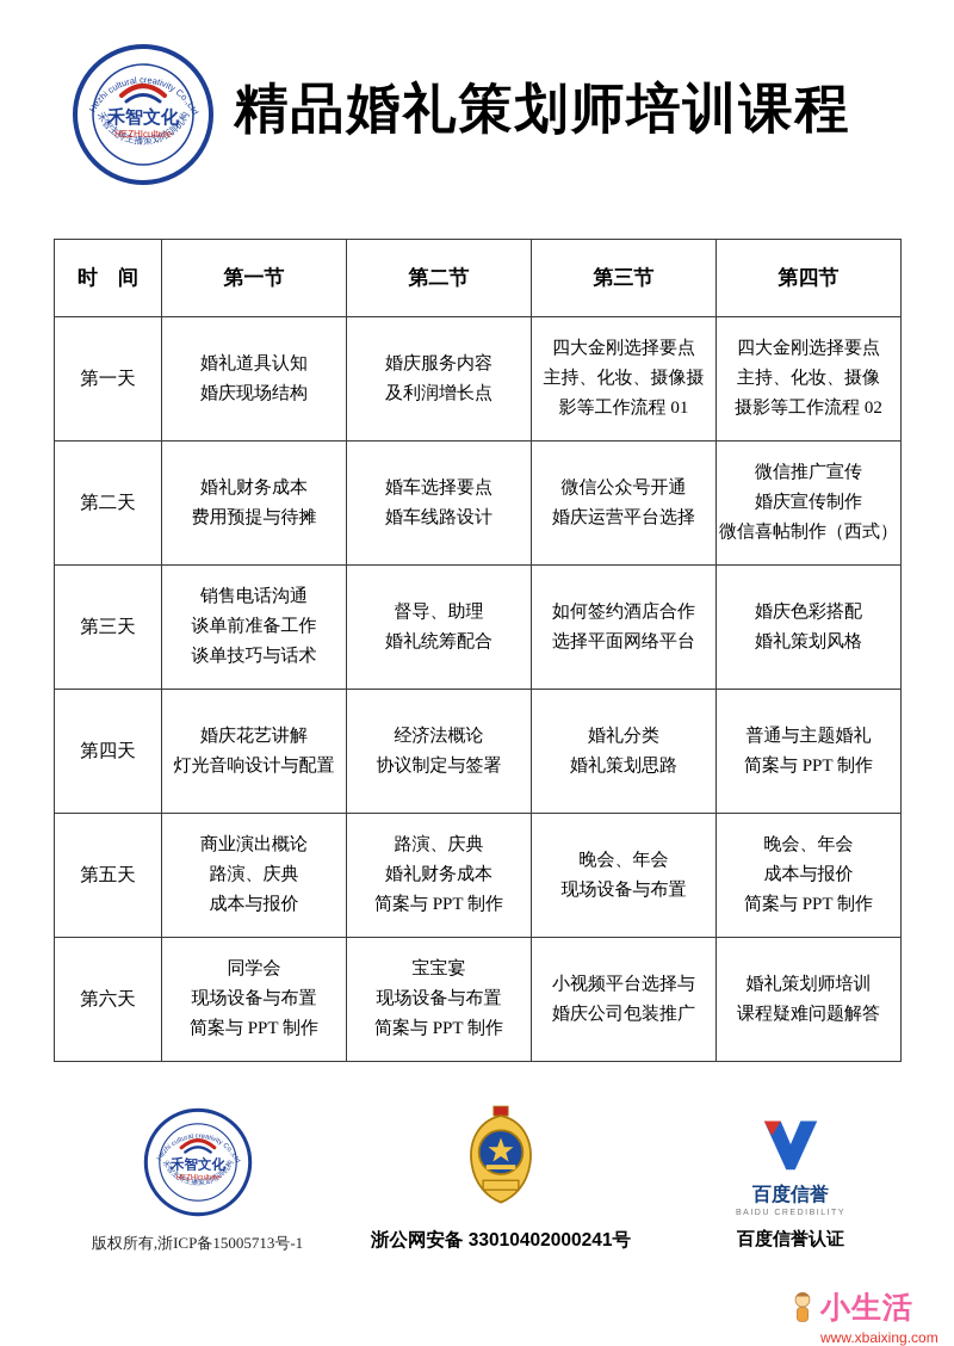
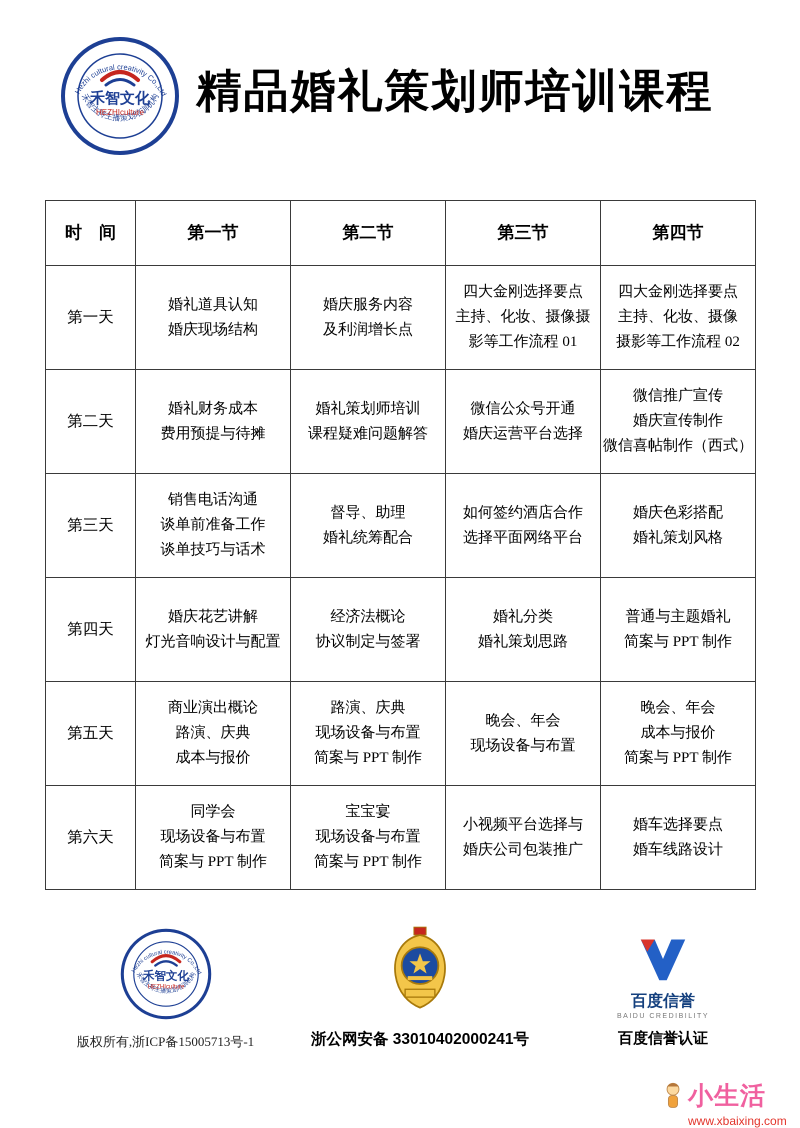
  精品婚礼策划师培训课程
  时 间	第一节	第二节	第三节	第四节
  第一天	婚礼道具认知 婚庆现场结构	婚庆服务内容 及利润增长点	四大金刚选择要点 主持、化妆、摄像摄 影等工作流程 01	四大金刚选择要点 主持、化妆、摄像 摄影等工作流程 02
- 第二天	婚礼财务成本 费用预提与待摊	婚车选择要点 婚车线路设计	微信公众号开通 婚庆运营平台选择	微信推广宣传 婚庆宣传制作 微信喜帖制作（西式）
+ 第二天	婚礼财务成本 费用预提与待摊	婚礼策划师培训 课程疑难问题解答	微信公众号开通 婚庆运营平台选择	微信推广宣传 婚庆宣传制作 微信喜帖制作（西式）
  第三天	销售电话沟通 谈单前准备工作 谈单技巧与话术	督导、助理 婚礼统筹配合	如何签约酒店合作 选择平面网络平台	婚庆色彩搭配 婚礼策划风格
  第四天	婚庆花艺讲解 灯光音响设计与配置	经济法概论 协议制定与签署	婚礼分类 婚礼策划思路	普通与主题婚礼 简案与 PPT 制作
- 第五天	商业演出概论 路演、庆典 成本与报价	路演、庆典 婚礼财务成本 简案与 PPT 制作	晚会、年会 现场设备与布置	晚会、年会 成本与报价 简案与 PPT 制作
+ 第五天	商业演出概论 路演、庆典 成本与报价	路演、庆典 现场设备与布置 简案与 PPT 制作	晚会、年会 现场设备与布置	晚会、年会 成本与报价 简案与 PPT 制作
- 第六天	同学会 现场设备与布置 简案与 PPT 制作	宝宝宴 现场设备与布置 简案与 PPT 制作	小视频平台选择与 婚庆公司包装推广	婚礼策划师培训 课程疑难问题解答
+ 第六天	同学会 现场设备与布置 简案与 PPT 制作	宝宝宴 现场设备与布置 简案与 PPT 制作	小视频平台选择与 婚庆公司包装推广	婚车选择要点 婚车线路设计
  版权所有,浙ICP备15005713号-1
  浙公网安备 33010402000241号
  百度信誉
  百度信誉认证
  小生活
  www.xbaixing.com
